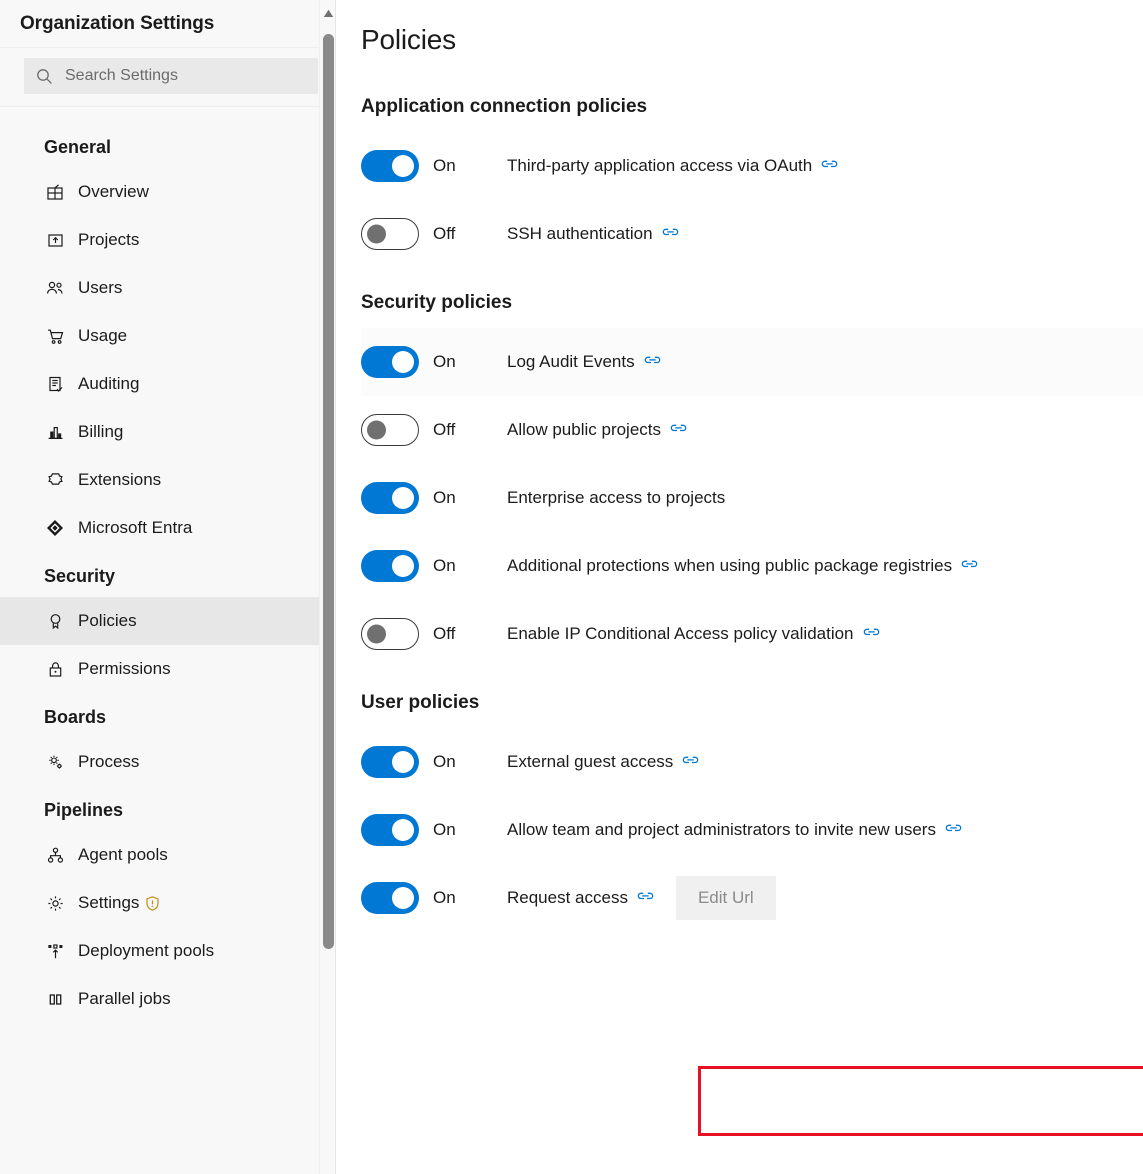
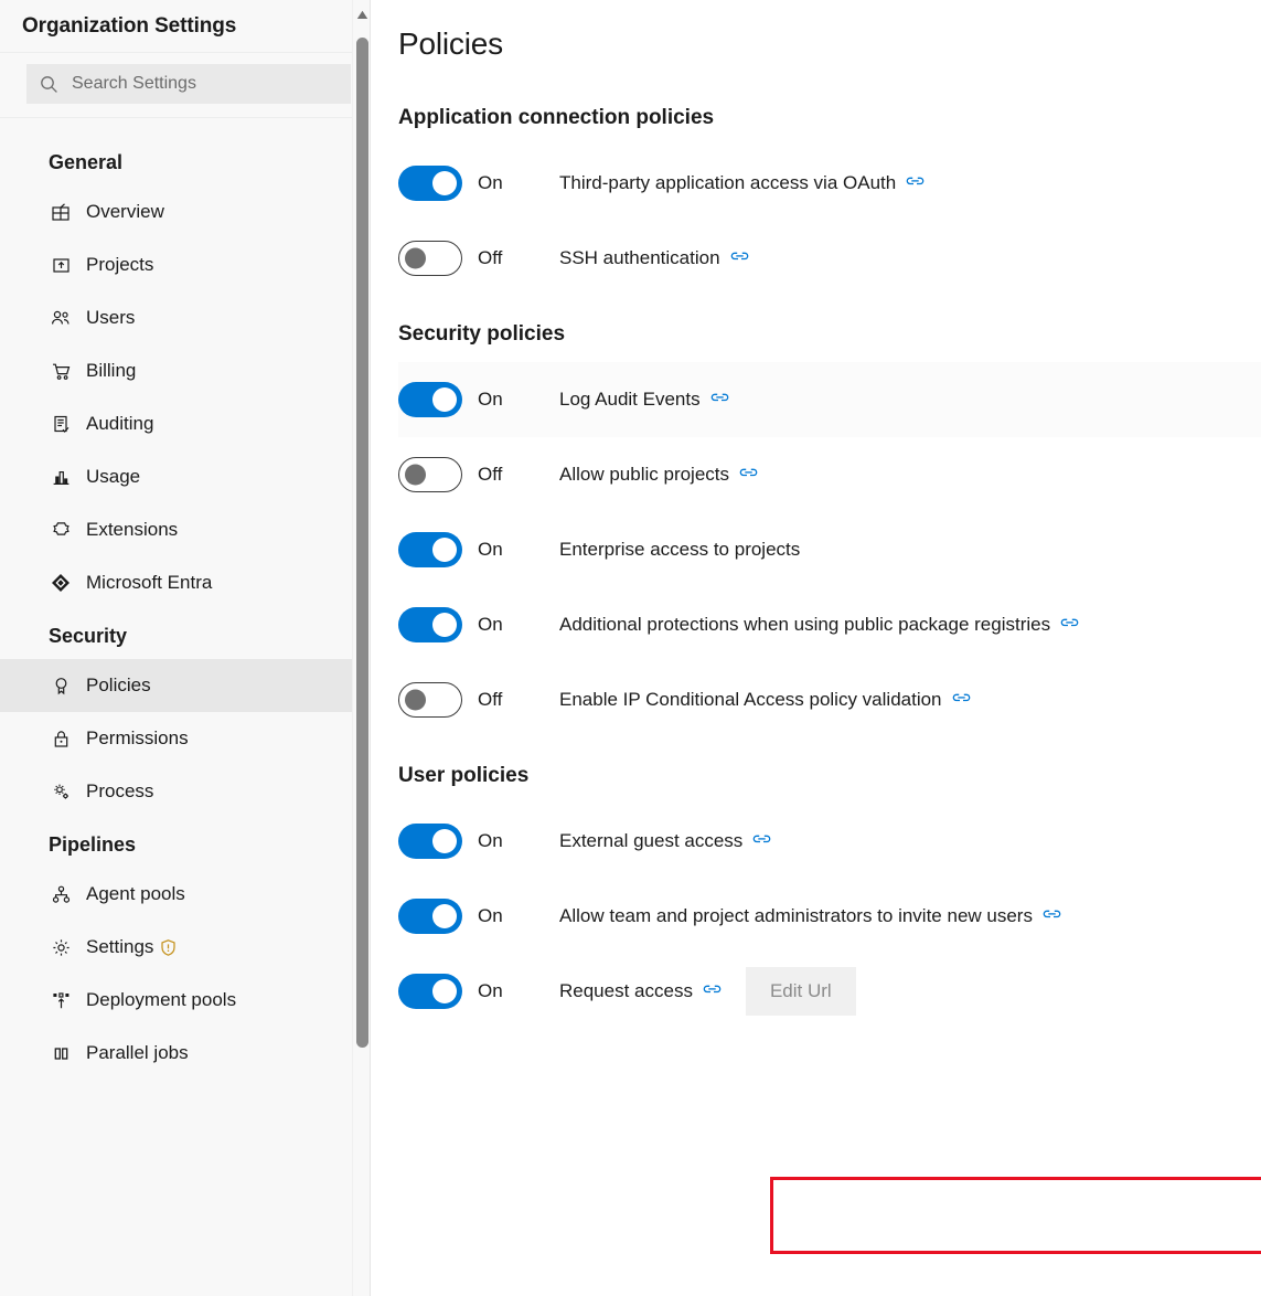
  Organization Settings
  Search Settings
  General
  Overview
  Projects
  Users
- Usage
+ Billing
  Auditing
- Billing
+ Usage
  Extensions
  Microsoft Entra
  Security
  Policies
  Permissions
- Boards
  Process
  Pipelines
  Agent pools
  Settings
  Deployment pools
  Parallel jobs
  Policies
  Application connection policies
  On
  Third-party application access via OAuth
  Off
  SSH authentication
  Security policies
  On
  Log Audit Events
  Off
  Allow public projects
  On
  Enterprise access to projects
  On
  Additional protections when using public package registries
  Off
  Enable IP Conditional Access policy validation
  User policies
  On
  External guest access
  On
  Allow team and project administrators to invite new users
  On
  Request access
  Edit Url
